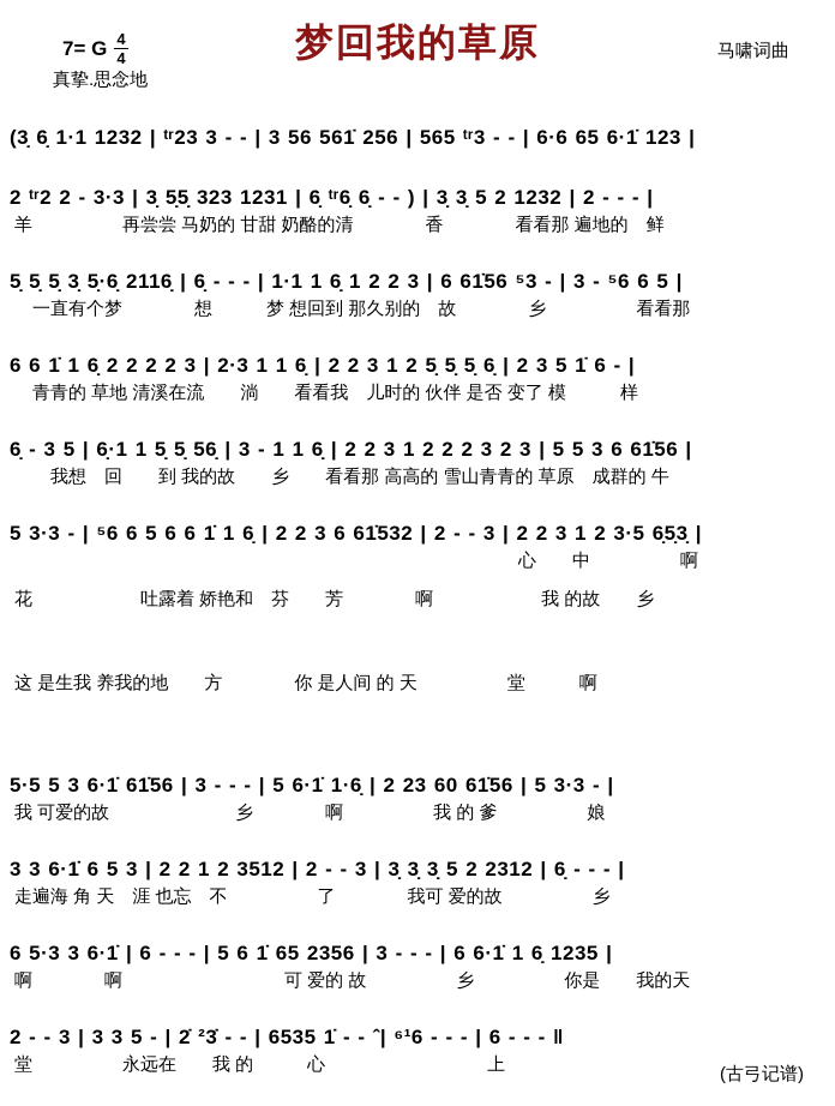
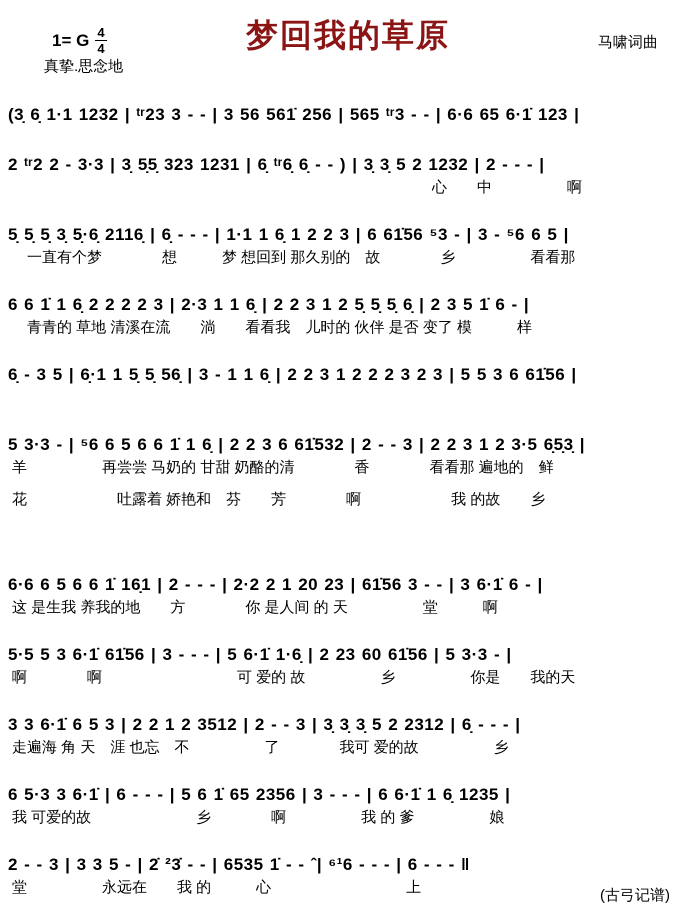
- 7= G
+ 1= G
  4
  4
  真挚.思念地
  梦回我的草原
  马啸词曲
  (3̣ 6̣ 1·1 1232 | ᵗʳ23 3 - - | 3 56 561̇ 256 | 565 ᵗʳ3 - - | 6·6 65 6·1̇ 123 |
  2 ᵗʳ2 2 - 3·3 | 3̣ 5̣5̣ 323 1231 | 6̣ ᵗʳ6̣ 6̣ - - ) | 3̣ 3̣ 5 2 1232 | 2 - - - |
- 羊 再尝尝 马奶的 甘甜 奶酪的清 香 看看那 遍地的 鲜
+ 心 中 啊
  5̣ 5̣ 5̣ 3̣ 5̣·6̣ 2116̣ | 6̣ - - - | 1·1 1 6̣ 1 2 2 3 | 6 61̇56 ⁵3 - | 3 - ⁵6 6 5 |
  一直有个梦 想 梦 想回到 那久别的 故 乡 看看那
  6 6 1̇ 1 6̣ 2 2 2 2 3 | 2·3 1 1 6̣ | 2 2 3 1 2 5̣ 5̣ 5̣ 6̣ | 2 3 5 1̇ 6 - |
  青青的 草地 清溪在流 淌 看看我 儿时的 伙伴 是否 变了 模 样
  6̣ - 3 5 | 6̣·1 1 5̣ 5̣ 56̣ | 3 - 1 1 6̣ | 2 2 3 1 2 2 2 3 2 3 | 5 5 3 6 61̇56 |
- 我想 回 到 我的故 乡 看看那 高高的 雪山青青的 草原 成群的 牛
  5 3·3 - | ⁵6 6 5 6 6 1̇ 1 6̣ | 2 2 3 6 61̇532 | 2 - - 3 | 2 2 3 1 2 3·5 6̣5̣3̣ |
- 心 中 啊
+ 羊 再尝尝 马奶的 甘甜 奶酪的清 香 看看那 遍地的 鲜
  花 吐露着 娇艳和 芬 芳 啊 我 的故 乡
+ 6·6 6 5 6 6 1̇ 16̣1 | 2 - - - | 2·2 2 1 20 23 | 61̇56 3 - - | 3 6·1̇ 6 - |
  这 是生我 养我的地 方 你 是人间 的 天 堂 啊
  5·5 5 3 6·1̇ 61̇56 | 3 - - - | 5 6·1̇ 1·6̣ | 2 23 60 61̇56 | 5 3·3 - |
- 我 可爱的故 乡 啊 我 的 爹 娘
+ 啊 啊 可 爱的 故 乡 你是 我的天
  3 3 6·1̇ 6 5 3 | 2 2 1 2 3512 | 2 - - 3 | 3̣ 3̣ 3̣ 5 2 2312 | 6̣ - - - |
  走遍海 角 天 涯 也忘 不 了 我可 爱的故 乡
  6 5·3 3 6·1̇ | 6 - - - | 5 6 1̇ 65 2356 | 3 - - - | 6 6·1̇ 1 6̣ 1235 |
- 啊 啊 可 爱的 故 乡 你是 我的天
+ 我 可爱的故 乡 啊 我 的 爹 娘
  2 - - 3 | 3 3 5 - | 2̇ ²3̇ - - | 6535 1̇ - - ˆ| ⁶¹6 - - - | 6 - - - ‖
  堂 永远在 我 的 心 上
  (古弓记谱)
